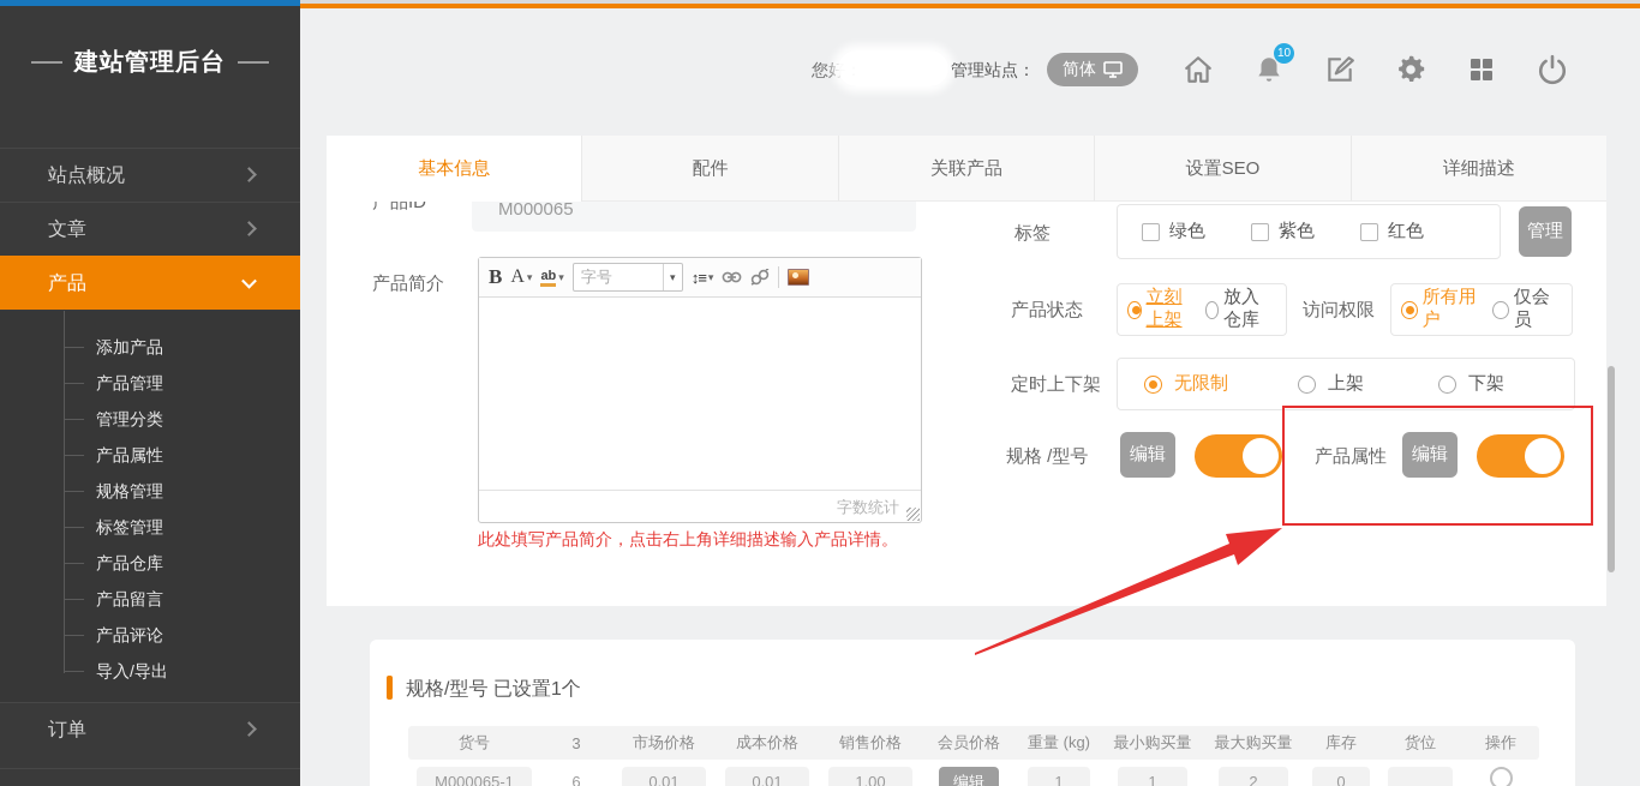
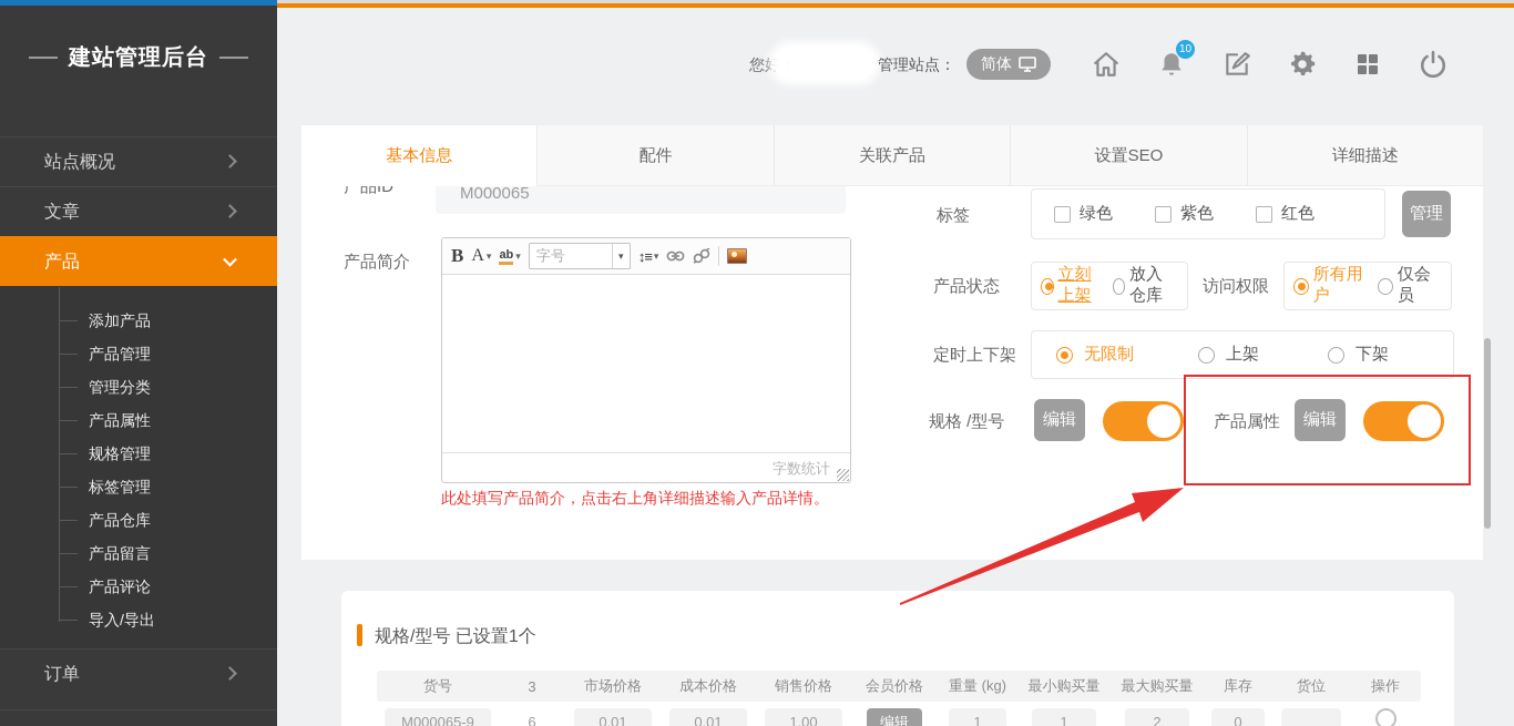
  建站管理后台
  站点概况
  文章
  产品
  添加产品
  产品管理
  管理分类
  产品属性
  规格管理
  标签管理
  产品仓库
  产品留言
  产品评论
  导入/导出
  订单
  管理站点：
  简体
  10
  产品ID
  M000065
  产品简介
  B
  A
  ▾
  ab
  ▾
  字号
  ▾
  ↕≡
  ▾
  字数统计
  此处填写产品简介，点击右上角详细描述输入产品详情。
  标签
  绿色
  紫色
  红色
  管理
  产品状态
  立刻上架
  放入仓库
  访问权限
  所有用户
  仅会员
  定时上下架
  无限制
  上架
  下架
  规格 /型号
  编辑
  产品属性
  编辑
  基本信息
  配件
  关联产品
  设置SEO
  详细描述
  规格/型号 已设置1个
  货号
  3
  市场价格
  成本价格
  销售价格
  会员价格
  重量 (kg)
  最小购买量
  最大购买量
  库存
  货位
  操作
- M000065-1
+ M000065-9
  6
  0.01
  0.01
  1.00
  编辑
  1
  1
  2
  0
